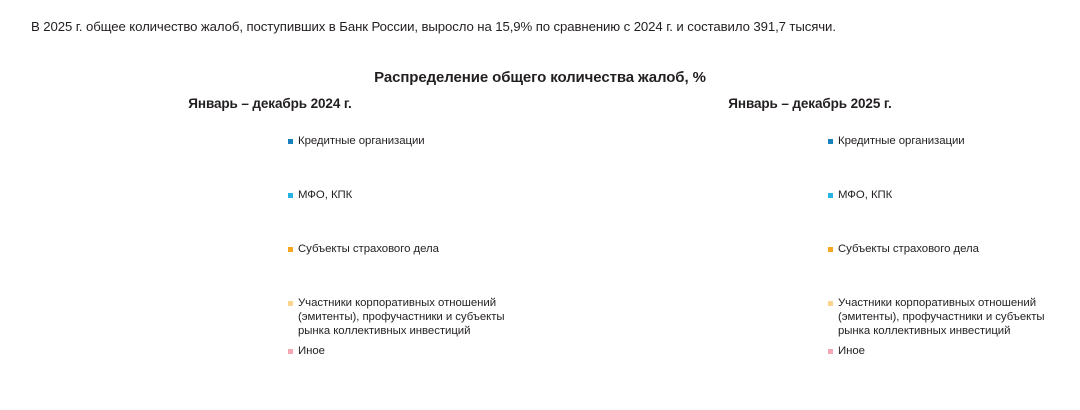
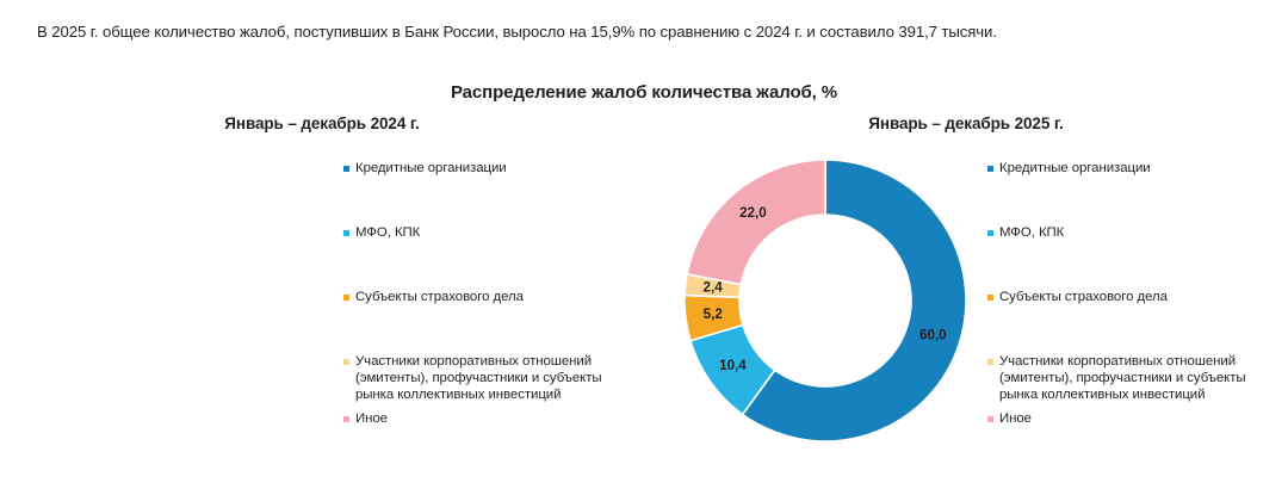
  В 2025 г. общее количество жалоб, поступивших в Банк России, выросло на 15,9% по сравнению с 2024 г. и составило 391,7 тысячи.
- Распределение общего количества жалоб, %
+ Распределение жалоб количества жалоб, %
  Январь – декабрь 2024 г.
  Кредитные организации
  МФО, КПК
  Субъекты страхового дела
  Участники корпоративных отношений (эмитенты), профучастники и субъекты рынка коллективных инвестиций
  Иное
  Январь – декабрь 2025 г.
+ 60,0
+ 10,4
+ 5,2
+ 2,4
+ 22,0
  Кредитные организации
  МФО, КПК
  Субъекты страхового дела
  Участники корпоративных отношений (эмитенты), профучастники и субъекты рынка коллективных инвестиций
  Иное
